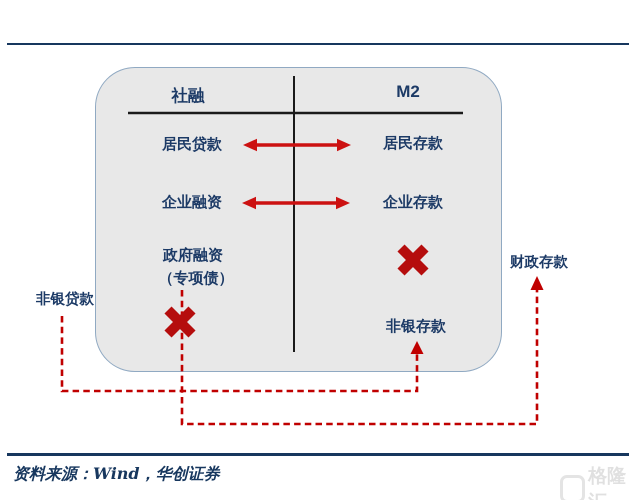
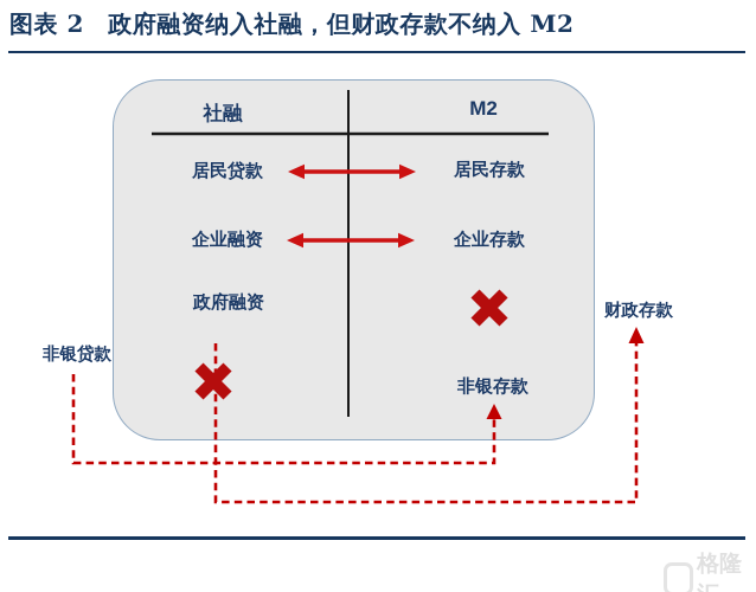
+ 图表 2 政府融资纳入社融，但财政存款不纳入 M2
  社融
  M2
  居民贷款
  居民存款
  企业融资
  企业存款
  政府融资
- （专项债）
  非银存款
  非银贷款
  财政存款
- 资料来源：Wind，华创证券
